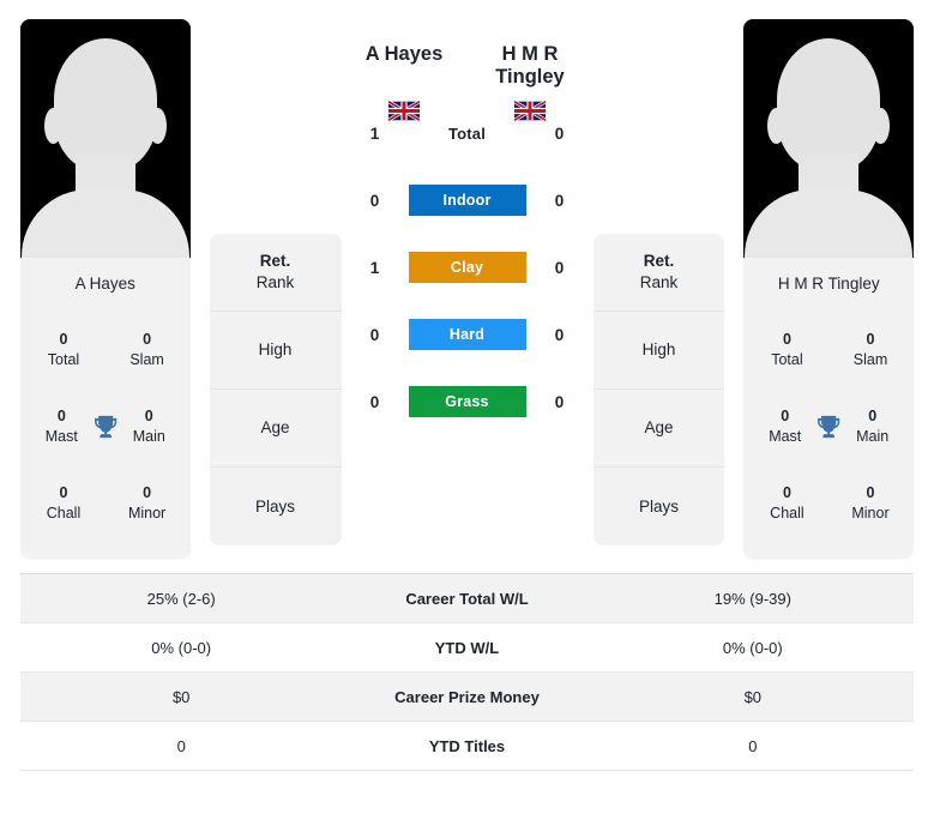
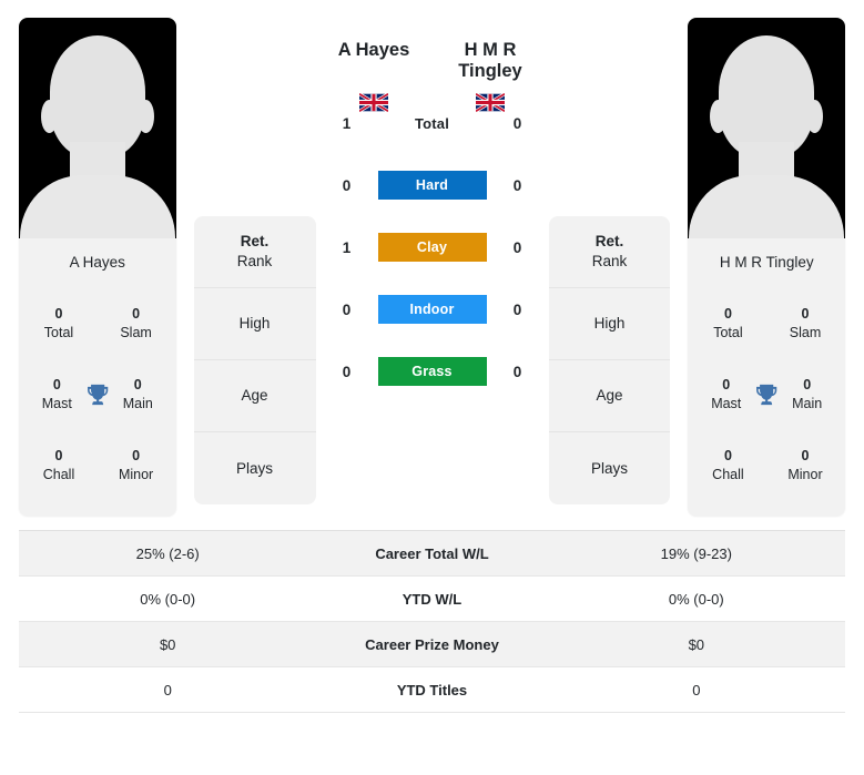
  A Hayes
  0
  Total
  0
  Slam
  0
  Mast
  0
  Main
  0
  Chall
  0
  Minor
  Ret.
  Rank
  High
  Age
  Plays
  A Hayes
  H M R Tingley
  1
  Total
  0
  0
- Indoor
+ Hard
  0
  1
  Clay
  0
  0
- Hard
+ Indoor
  0
  0
  Grass
  0
  Ret.
  Rank
  High
  Age
  Plays
  H M R Tingley
  0
  Total
  0
  Slam
  0
  Mast
  0
  Main
  0
  Chall
  0
  Minor
- 25% (2-6)	Career Total W/L	19% (9-39)
+ 25% (2-6)	Career Total W/L	19% (9-23)
  0% (0-0)	YTD W/L	0% (0-0)
  $0	Career Prize Money	$0
  0	YTD Titles	0
